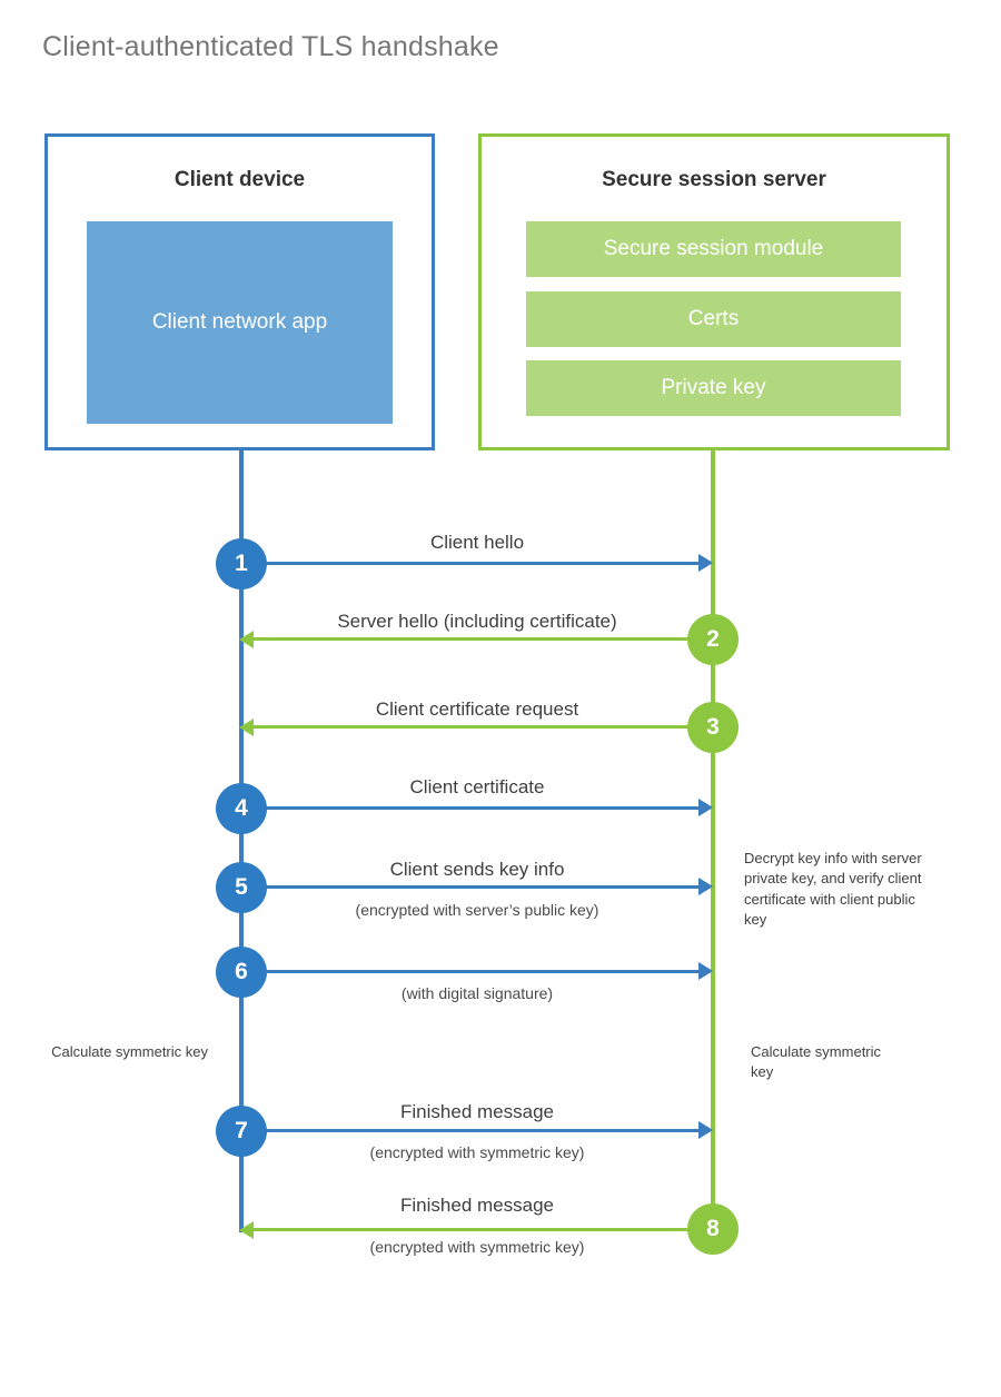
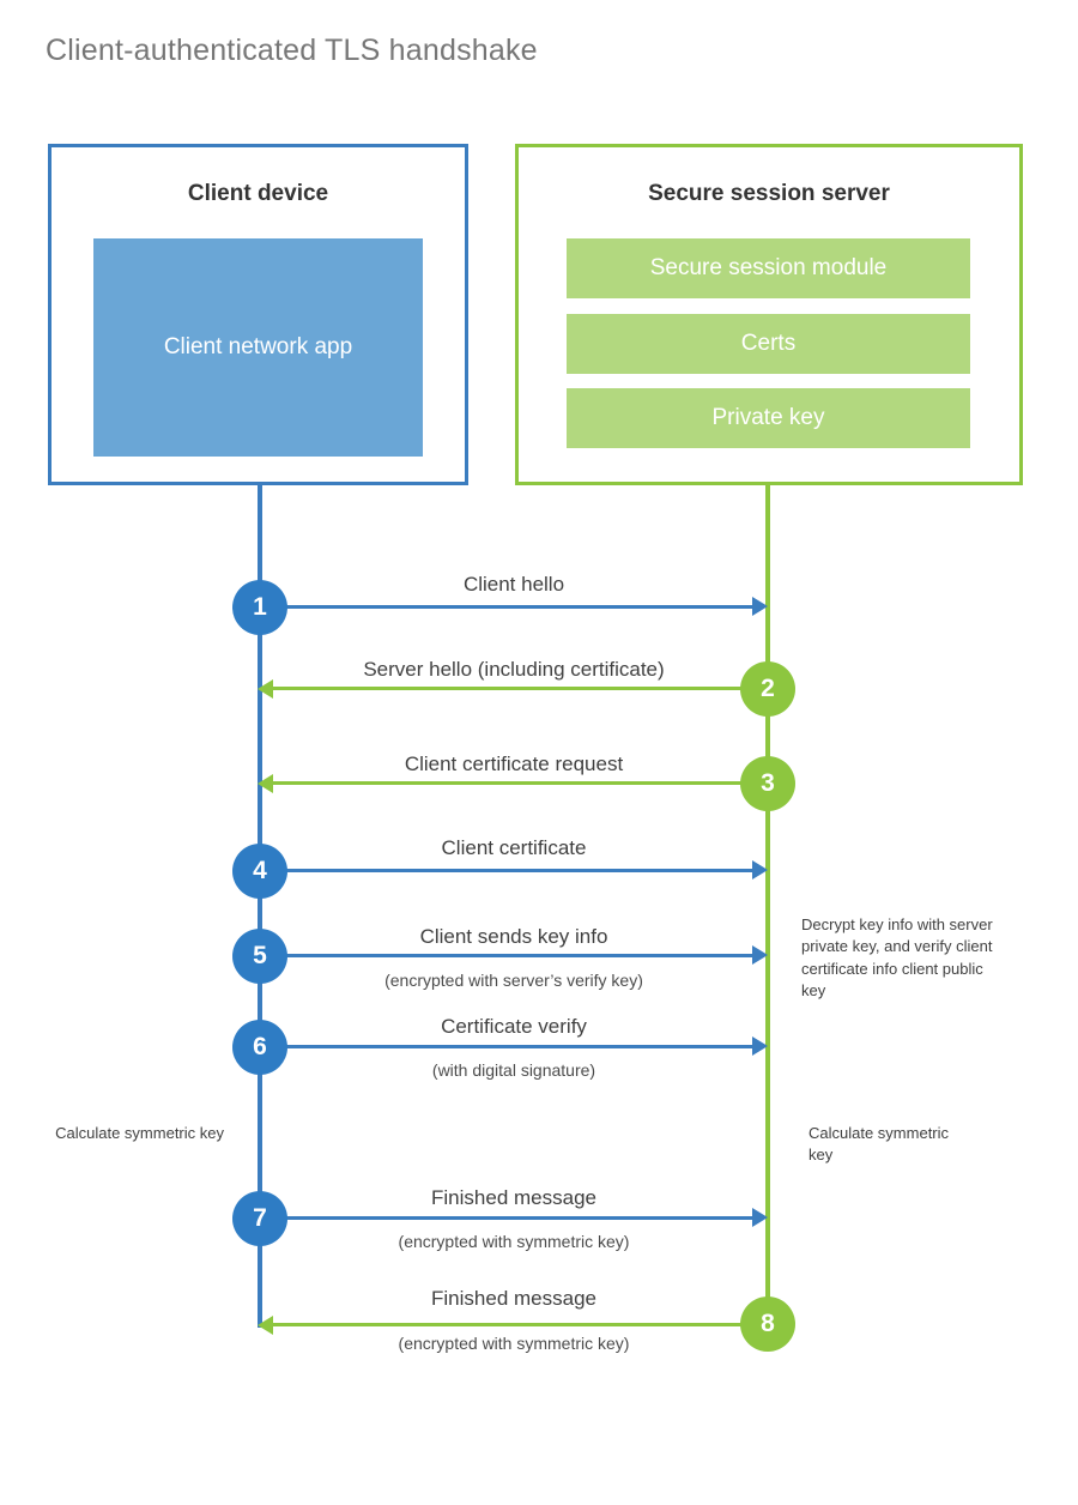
  Client-authenticated TLS handshake
  Client device
  Client network app
  Secure session server
  Secure session module
  Certs
  Private key
  Client hello
  1
  Server hello (including certificate)
  2
  Client certificate request
  3
  Client certificate
  4
  Client sends key info
  5
- (encrypted with server’s public key)
+ (encrypted with server’s verify key)
+ Certificate verify
  6
  (with digital signature)
  Finished message
  7
  (encrypted with symmetric key)
  Finished message
  8
  (encrypted with symmetric key)
- Decrypt key info with server private key, and verify client certificate with client public key
+ Decrypt key info with server private key, and verify client certificate info client public key
  Calculate symmetric key
  Calculate symmetric key
